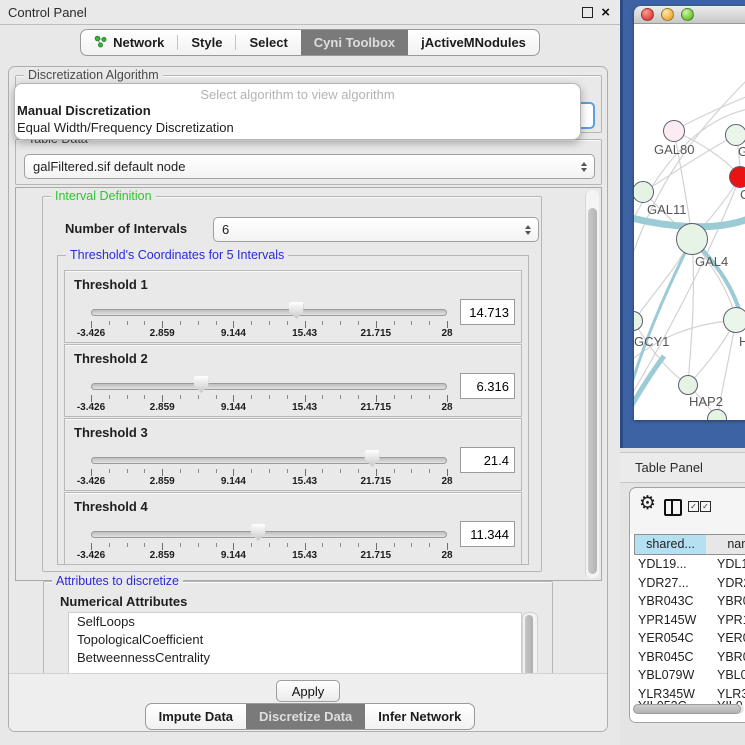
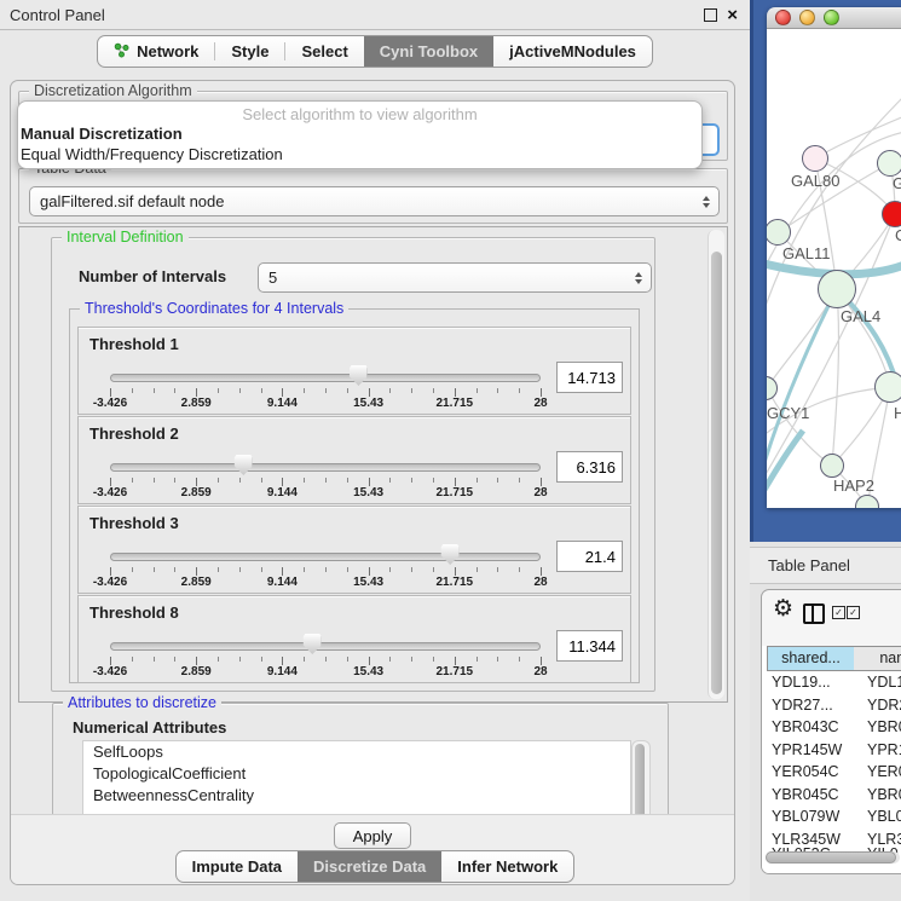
  Control Panel
  ×
  Network
  Style
  Select
  Cyni Toolbox
  jActiveMNodules
  Discretization Algorithm
  Select algorithm to view algorithm
  Manual Discretization
  Equal Width/Frequency Discretization
  galFiltered.sif default node
  Interval Definition
  Number of Intervals
- 6
+ 5
- Threshold's Coordinates for 5 Intervals
+ Threshold's Coordinates for 4 Intervals
  Threshold 1
  -3.426
  2.859
  9.144
  15.43
  21.715
  28
  14.713
  Threshold 2
  -3.426
  2.859
  9.144
  15.43
  21.715
  28
  6.316
  Threshold 3
  -3.426
  2.859
  9.144
  15.43
  21.715
  28
  21.4
- Threshold 4
+ Threshold 8
  -3.426
  2.859
  9.144
  15.43
  21.715
  28
  11.344
  Attributes to discretize
  Numerical Attributes
  SelfLoops
  TopologicalCoefficient
  BetweennessCentrality
  Apply
  Impute Data
  Discretize Data
  Infer Network
  GAL80
  G
  GAL11
  GAL4
  GCY1
  H
  HAP2
  Table Panel
  ⚙
  ✓
  ✓
  shared...
  YDL19...
  YDL
  YDR27...
  YDR
  YBR043C
  YBR
  YPR145W
  YPR
  YER054C
  YER
  YBR045C
  YBR
  YBL079W
  YBL0
  YLR345W
  YLR
